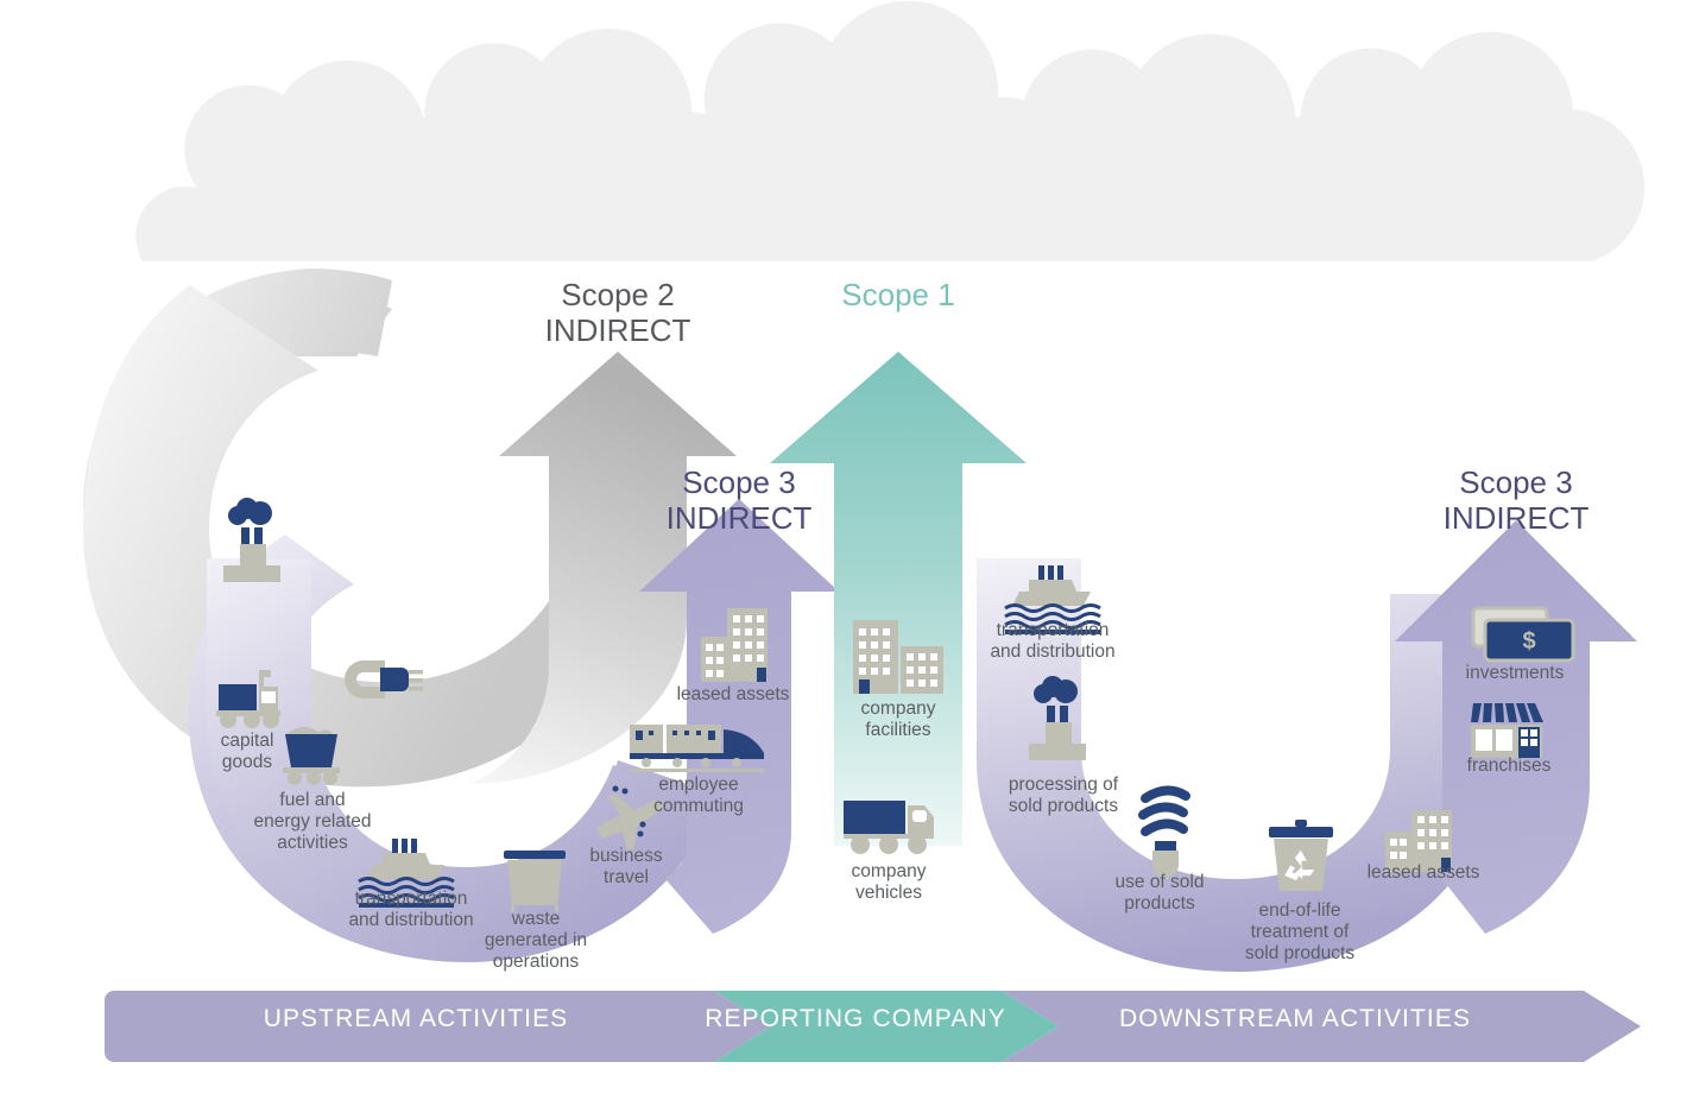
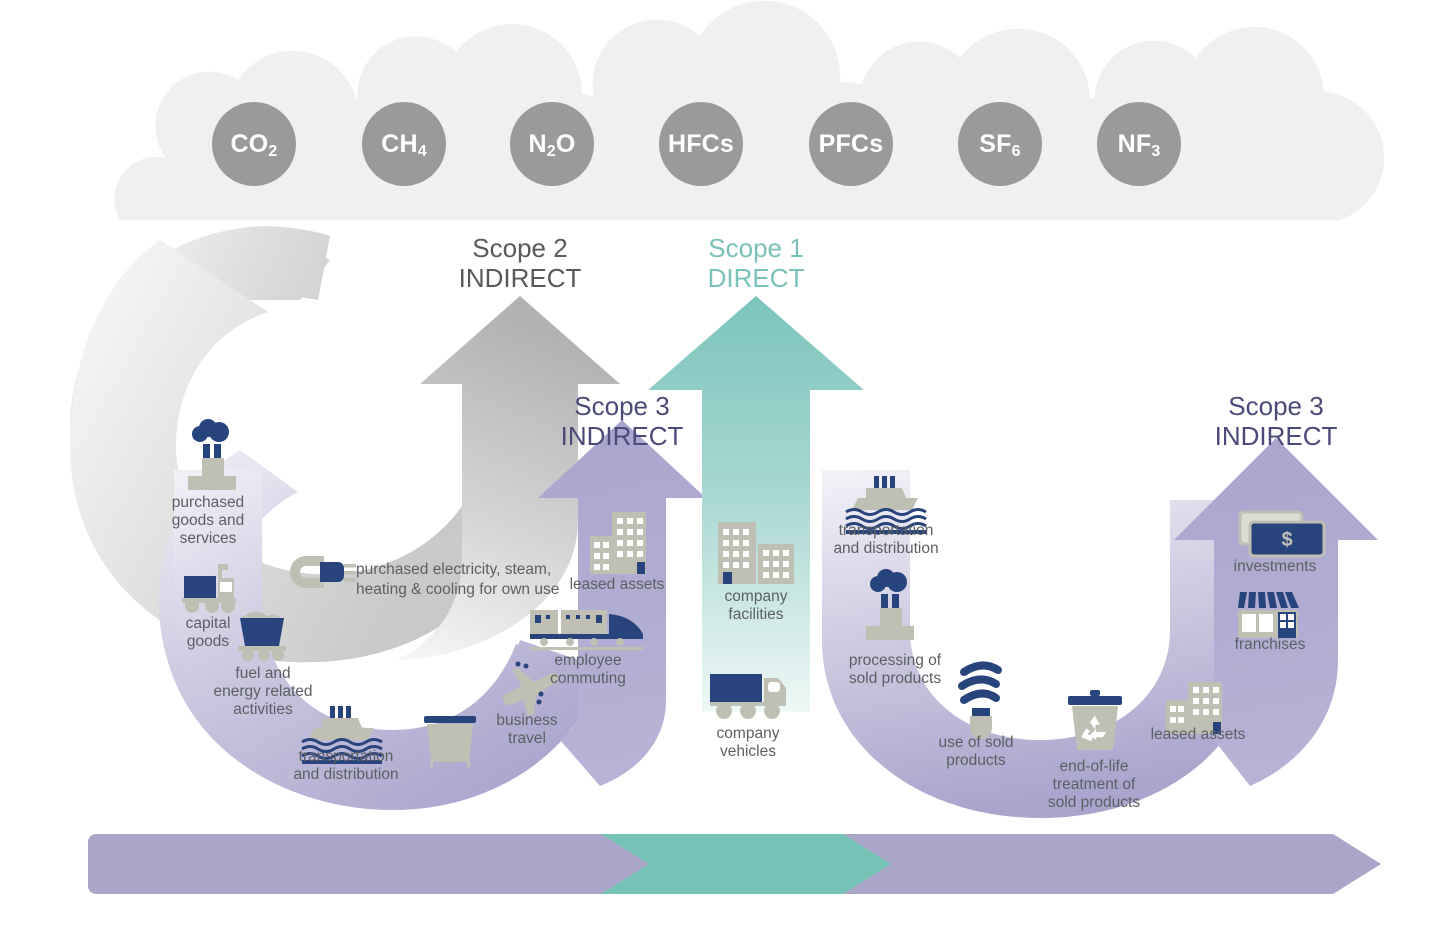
  $
+ CO2
+ CH4
+ N2O
+ HFCs
+ PFCs
+ SF6
+ NF3
  Scope 2
  INDIRECT
  Scope 1
+ DIRECT
  Scope 3
  INDIRECT
  Scope 3
  INDIRECT
+ purchased
+ goods and
+ services
  capital
  goods
  fuel and
  energy related
  activities
  transportation
  and distribution
- waste
- generated in
- operations
  business
  travel
  employee
  commuting
  leased assets
+ purchased electricity, steam,
+ heating & cooling for own use
  company
  facilities
  company
  vehicles
  transportation
  and distribution
  processing of
  sold products
  use of sold
  products
  end-of-life
  treatment of
  sold products
  leased assets
  franchises
  investments
- UPSTREAM ACTIVITIES
- REPORTING COMPANY
- DOWNSTREAM ACTIVITIES
